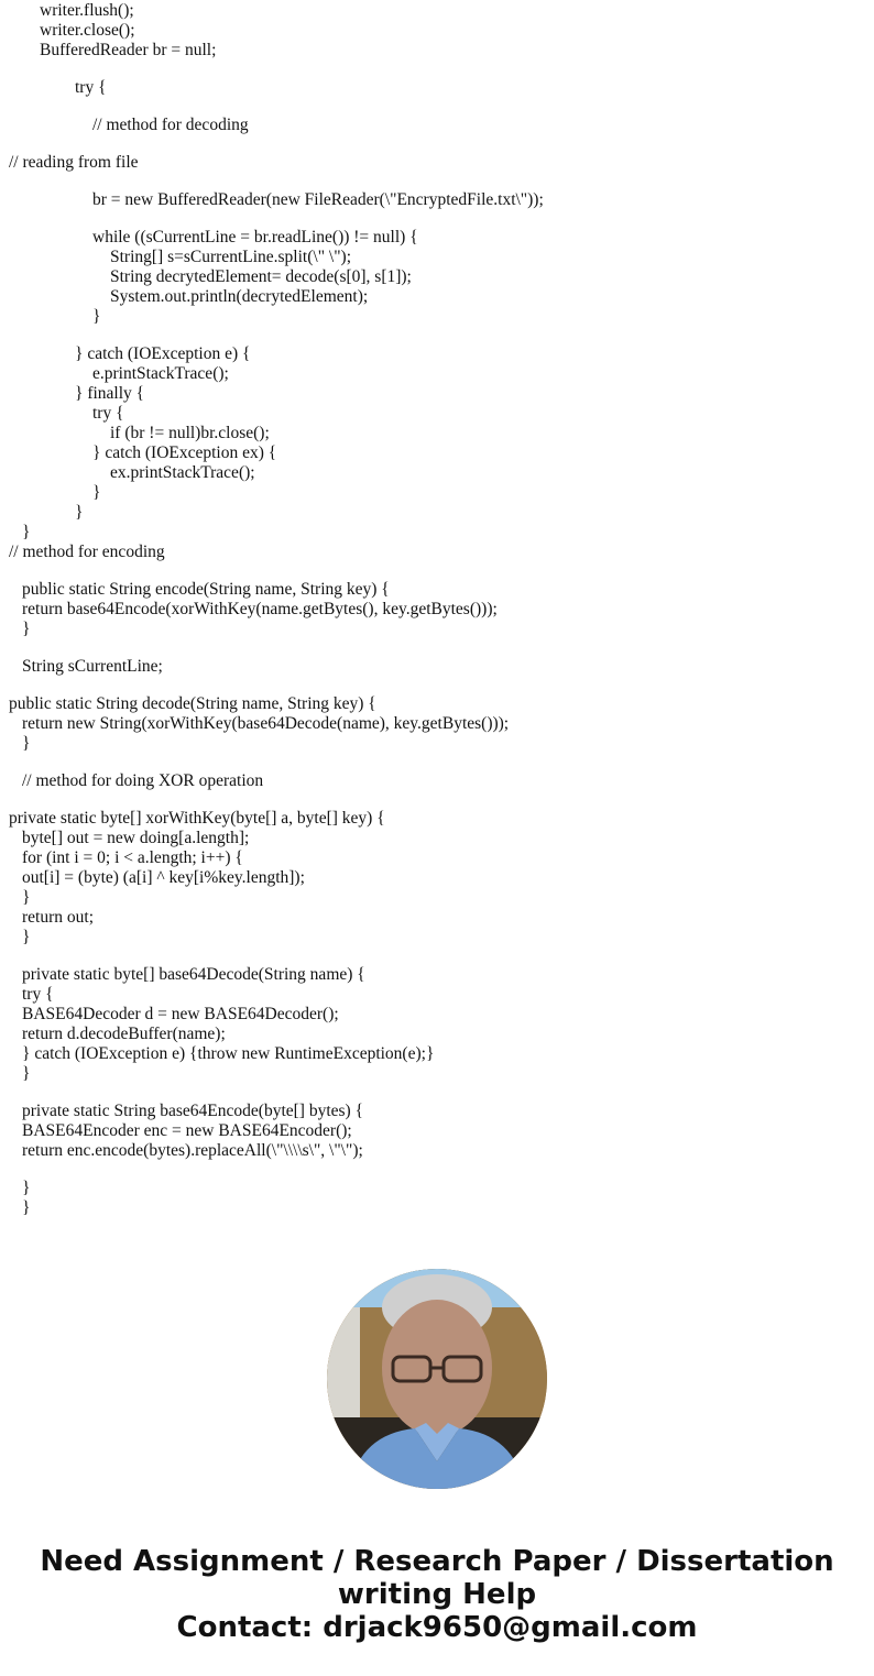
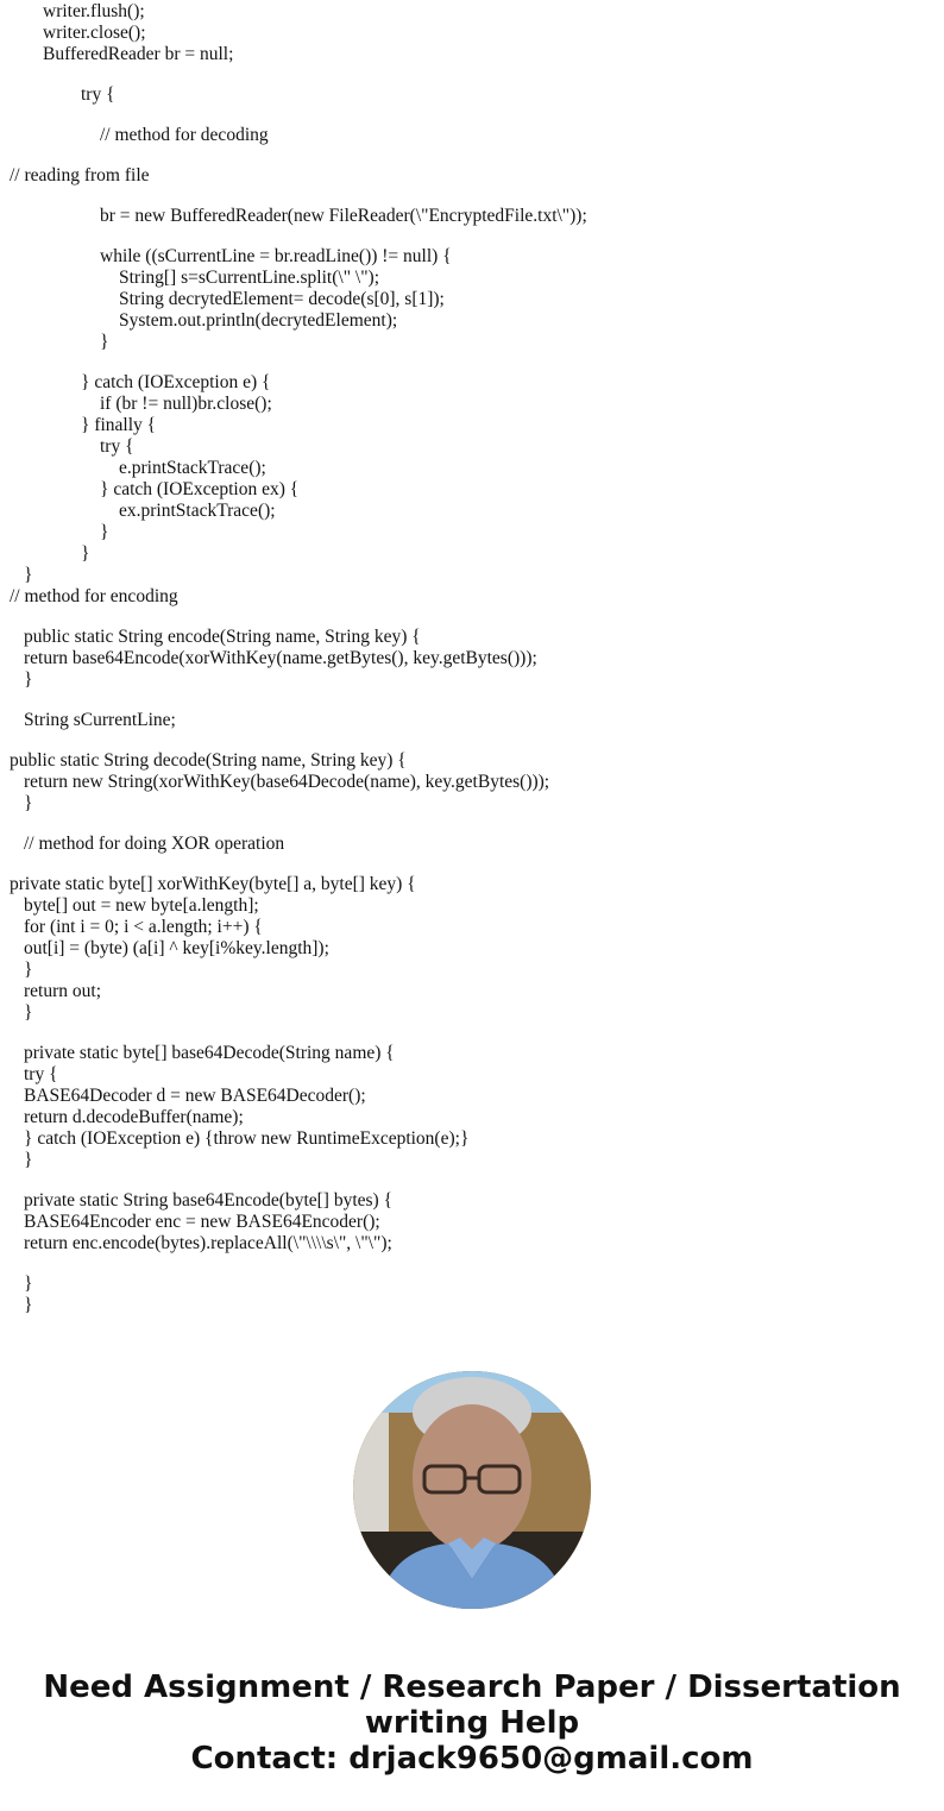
  writer.flush();
  writer.close();
  BufferedReader br = null;
  try {
  // method for decoding
  // reading from file
  br = new BufferedReader(new FileReader(\"EncryptedFile.txt\"));
  while ((sCurrentLine = br.readLine()) != null) {
  String[] s=sCurrentLine.split(\" \");
  String decrytedElement= decode(s[0], s[1]);
  System.out.println(decrytedElement);
  }
  } catch (IOException e) {
- e.printStackTrace();
+ if (br != null)br.close();
  } finally {
  try {
- if (br != null)br.close();
+ e.printStackTrace();
  } catch (IOException ex) {
  ex.printStackTrace();
  }
  }
  }
  // method for encoding
  public static String encode(String name, String key) {
  return base64Encode(xorWithKey(name.getBytes(), key.getBytes()));
  }
  String sCurrentLine;
  public static String decode(String name, String key) {
  return new String(xorWithKey(base64Decode(name), key.getBytes()));
  }
  // method for doing XOR operation
  private static byte[] xorWithKey(byte[] a, byte[] key) {
- byte[] out = new doing[a.length];
+ byte[] out = new byte[a.length];
  for (int i = 0; i < a.length; i++) {
  out[i] = (byte) (a[i] ^ key[i%key.length]);
  }
  return out;
  }
  private static byte[] base64Decode(String name) {
  try {
  BASE64Decoder d = new BASE64Decoder();
  return d.decodeBuffer(name);
  } catch (IOException e) {throw new RuntimeException(e);}
  }
  private static String base64Encode(byte[] bytes) {
  BASE64Encoder enc = new BASE64Encoder();
  return enc.encode(bytes).replaceAll(\"\\\\s\", \"\");
  }
  }
  Need Assignment / Research Paper / Dissertation
  writing Help
  Contact: drjack9650@gmail.com
